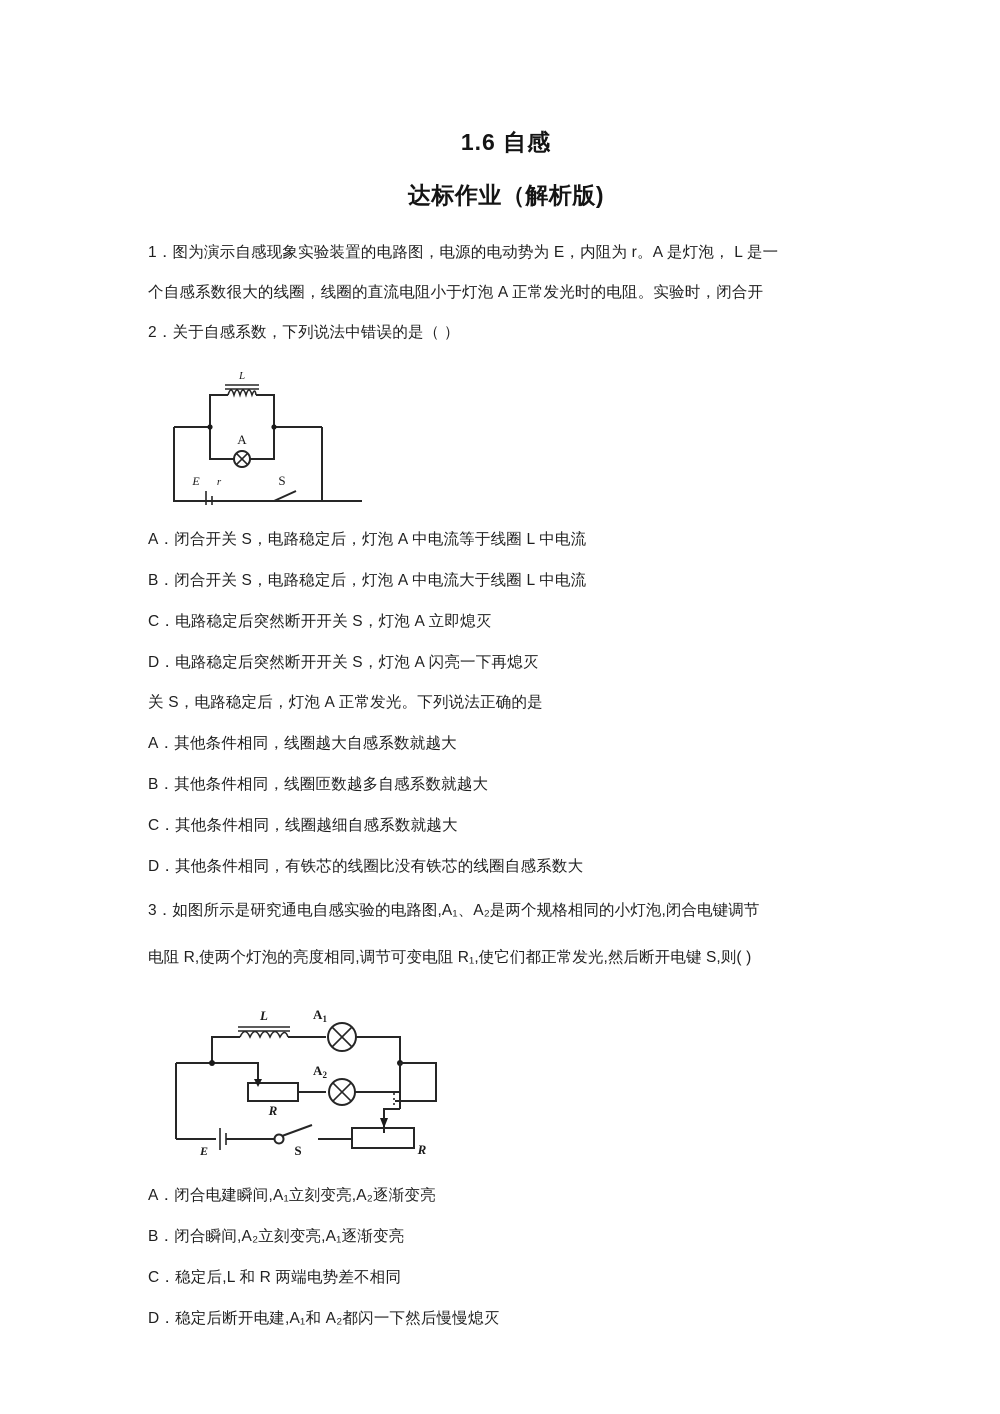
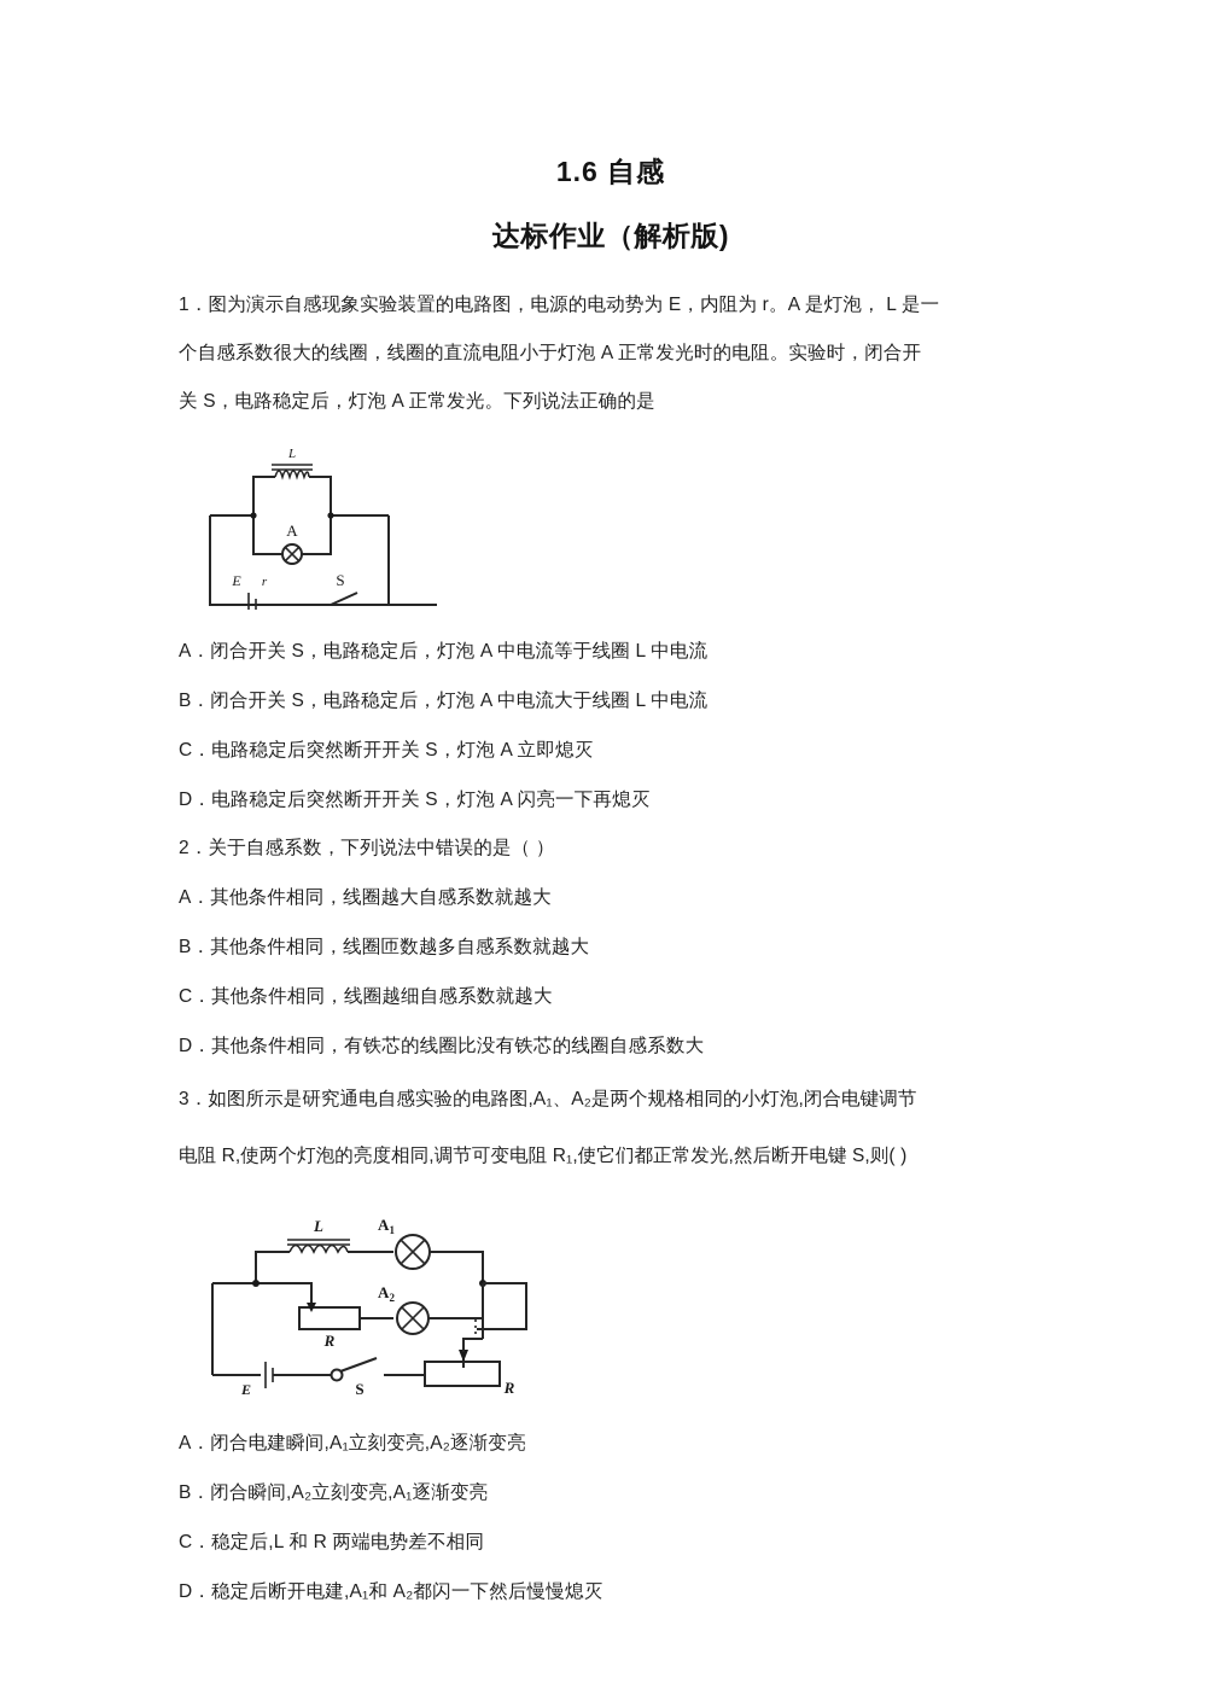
  1.6 自感
  达标作业（解析版)
  1．图为演示自感现象实验装置的电路图，电源的电动势为 E，内阻为 r。A 是灯泡， L 是一
  个自感系数很大的线圈，线圈的直流电阻小于灯泡 A 正常发光时的电阻。实验时，闭合开
- 2．关于自感系数，下列说法中错误的是（ ）
+ 关 S，电路稳定后，灯泡 A 正常发光。下列说法正确的是
  L
  A
  E
  r
  S
  A．闭合开关 S，电路稳定后，灯泡 A 中电流等于线圈 L 中电流
  B．闭合开关 S，电路稳定后，灯泡 A 中电流大于线圈 L 中电流
  C．电路稳定后突然断开开关 S，灯泡 A 立即熄灭
  D．电路稳定后突然断开开关 S，灯泡 A 闪亮一下再熄灭
- 关 S，电路稳定后，灯泡 A 正常发光。下列说法正确的是
+ 2．关于自感系数，下列说法中错误的是（ ）
  A．其他条件相同，线圈越大自感系数就越大
  B．其他条件相同，线圈匝数越多自感系数就越大
  C．其他条件相同，线圈越细自感系数就越大
  D．其他条件相同，有铁芯的线圈比没有铁芯的线圈自感系数大
  3．如图所示是研究通电自感实验的电路图,A₁、A₂是两个规格相同的小灯泡,闭合电键调节
  电阻 R,使两个灯泡的亮度相同,调节可变电阻 R₁,使它们都正常发光,然后断开电键 S,则( )
  L
  A1
  R
  A2
  E
  S
  R
  A．闭合电建瞬间,A₁立刻变亮,A₂逐渐变亮
  B．闭合瞬间,A₂立刻变亮,A₁逐渐变亮
  C．稳定后,L 和 R 两端电势差不相同
  D．稳定后断开电建,A₁和 A₂都闪一下然后慢慢熄灭
